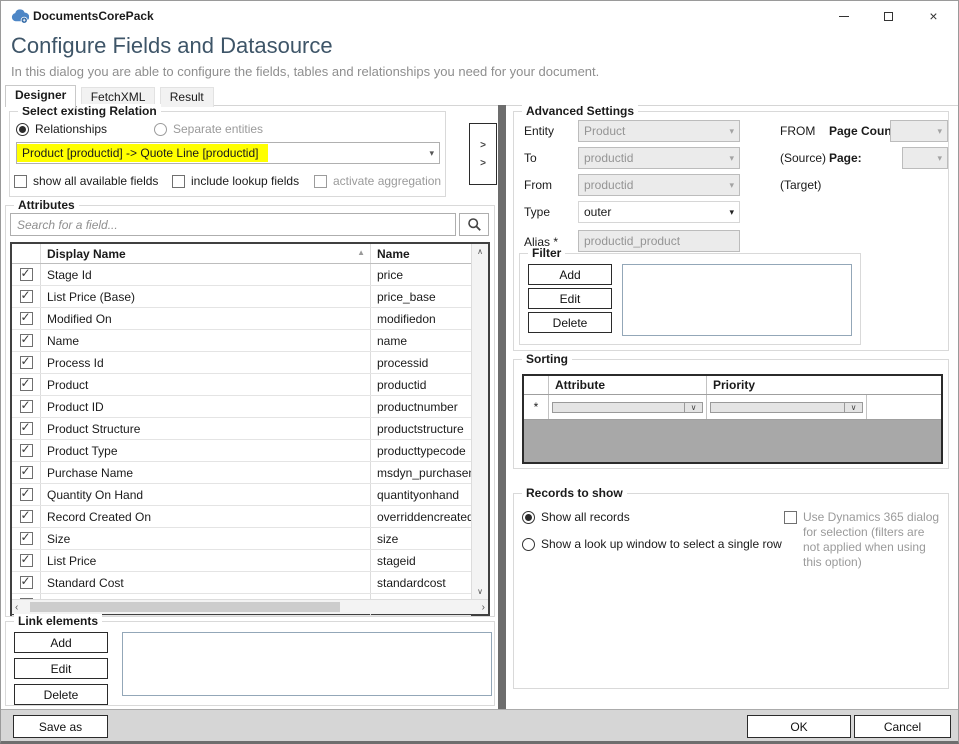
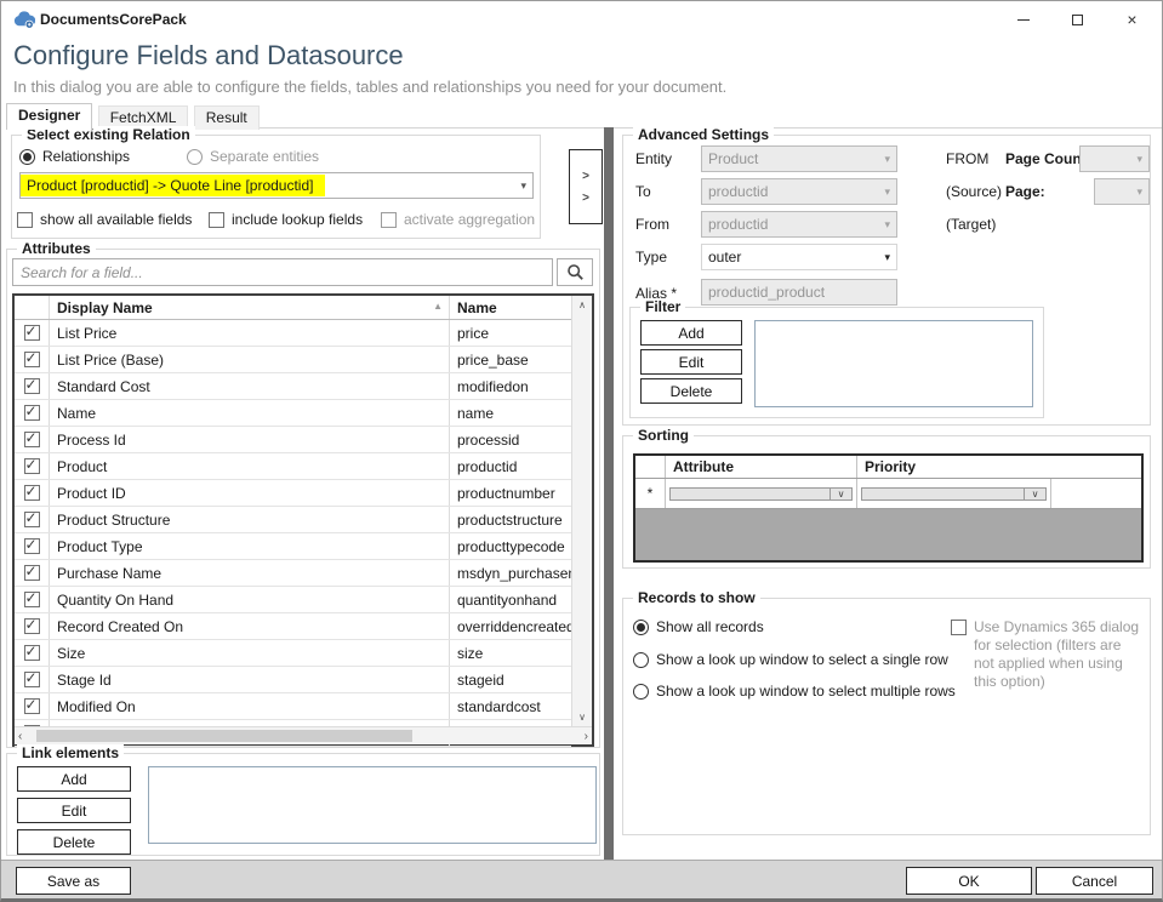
  DocumentsCorePack
  ×
  Configure Fields and Datasource
  In this dialog you are able to configure the fields, tables and relationships you need for your document.
  Designer FetchXML Result
  Select existing Relation
  Relationships
  Separate entities
  Product [productid] -> Quote Line [productid]
  ▾
  show all available fields
  include lookup fields
  activate aggregation
  >
  >
  Attributes
  Search for a field...
  Display Name
  ▲
  Name
  ✓
- Stage Id
+ List Price
  price
  ✓
  List Price (Base)
  price_base
  ✓
- Modified On
+ Standard Cost
  modifiedon
  ✓
  Name
  name
  ✓
  Process Id
  processid
  ✓
  Product
  productid
  ✓
  Product ID
  productnumber
  ✓
  Product Structure
  productstructure
  ✓
  Product Type
  producttypecode
  ✓
  Purchase Name
  msdyn_purchase
  ✓
  Quantity On Hand
  quantityonhand
  ✓
  Record Created On
  overriddencreate
  ✓
  Size
  size
  ✓
- List Price
+ Stage Id
  stageid
  ✓
- Standard Cost
+ Modified On
  standardcost
  ∧
  ∨
  ‹
  ›
  Link elements
  Add
  Edit
  Delete
  Advanced Settings
  Entity
  Product
  ▾
  To
  productid
  ▾
  From
  productid
  ▾
  Type
  outer
  ▾
  Alias *
  productid_product
  FROM
  (Source)
  (Target)
  Page Coun
  ▾
  Page:
  ▾
  Filter
  Add
  Edit
  Delete
  Sorting
  Attribute
  Priority
  *
  ∨
  ∨
  Records to show
  Show all records
  Show a look up window to select a single row
+ Show a look up window to select multiple rows
  Use Dynamics 365 dialog for selection (filters are not applied when using this option)
  Save as
  OK
  Cancel
